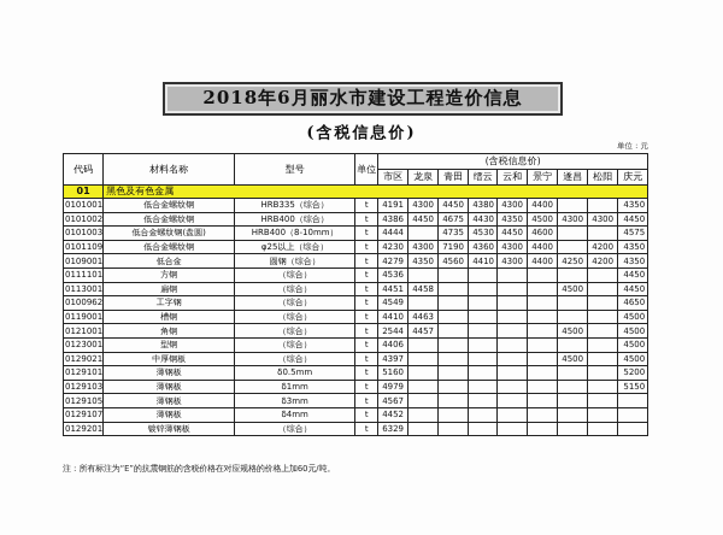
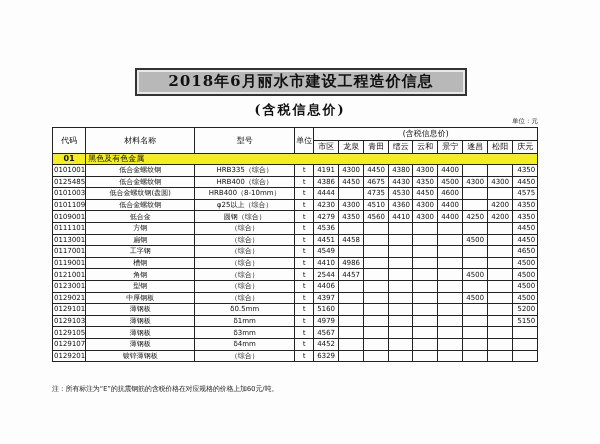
  2018年6月丽水市建设工程造价信息
  (含税信息价)
  单位：元
  代码	材料名称	型号	单位	(含税信息价)
  市区	龙泉	青田	缙云	云和	景宁	遂昌	松阳	庆元
  01	黑色及有色金属
  0101001	低合金螺纹钢	HRB335（综合）	t	4191	4300	4450	4380	4300	4400			4350
- 0101002	低合金螺纹钢	HRB400（综合）	t	4386	4450	4675	4430	4350	4500	4300	4300	4450
+ 0125485	低合金螺纹钢	HRB400（综合）	t	4386	4450	4675	4430	4350	4500	4300	4300	4450
  0101003	低合金螺纹钢(盘圆)	HRB400（8-10mm）	t	4444		4735	4530	4450	4600			4575
- 0101109	低合金螺纹钢	φ25以上（综合）	t	4230	4300	7190	4360	4300	4400		4200	4350
+ 0101109	低合金螺纹钢	φ25以上（综合）	t	4230	4300	4510	4360	4300	4400		4200	4350
  0109001	低合金	圆钢（综合）	t	4279	4350	4560	4410	4300	4400	4250	4200	4350
  0111101	方钢	（综合）	t	4536								4450
  0113001	扁钢	（综合）	t	4451	4458					4500		4450
- 0100962	工字钢	（综合）	t	4549								4650
+ 0117001	工字钢	（综合）	t	4549								4650
- 0119001	槽钢	（综合）	t	4410	4463							4500
+ 0119001	槽钢	（综合）	t	4410	4986							4500
  0121001	角钢	（综合）	t	2544	4457					4500		4500
  0123001	型钢	（综合）	t	4406								4500
  0129021	中厚钢板	（综合）	t	4397						4500		4500
  0129101	薄钢板	δ0.5mm	t	5160								5200
  0129103	薄钢板	δ1mm	t	4979								5150
  0129105	薄钢板	δ3mm	t	4567
  0129107	薄钢板	δ4mm	t	4452
  0129201	镀锌薄钢板	（综合）	t	6329
  注：所有标注为“E”的抗震钢筋的含税价格在对应规格的价格上加60元/吨。
